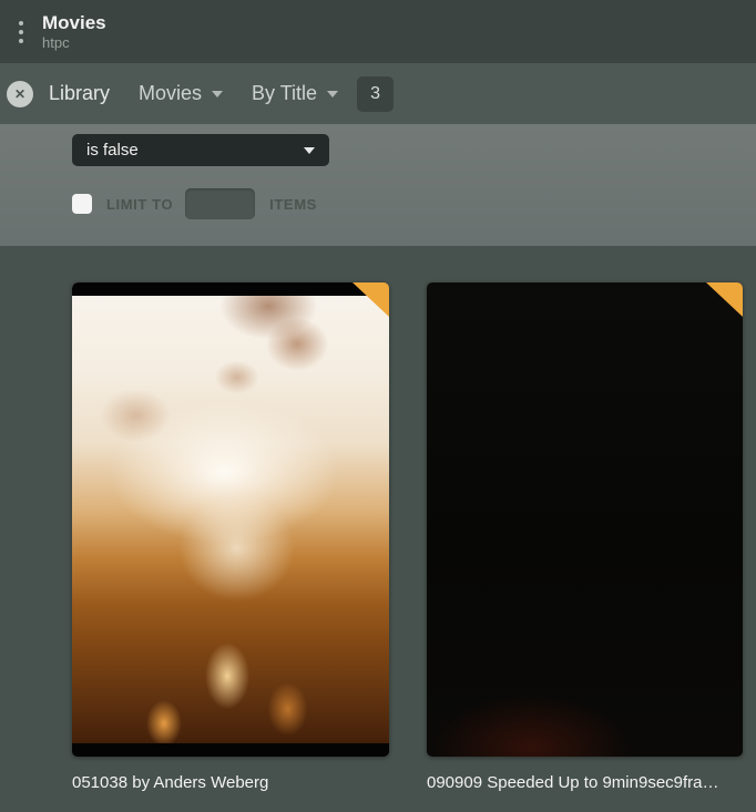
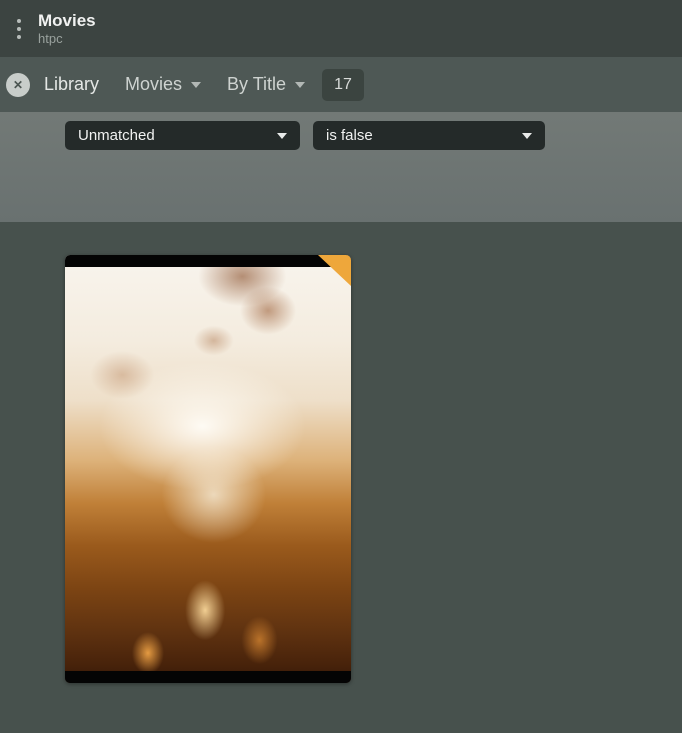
  Movies
  htpc
  ✕
  Library
  Movies
  By Title
- 3
+ 17
+ Unmatched
  is false
- LIMIT TO
- ITEMS
- 051038 by Anders Weberg
- 090909 Speeded Up to 9min9sec9fra…
